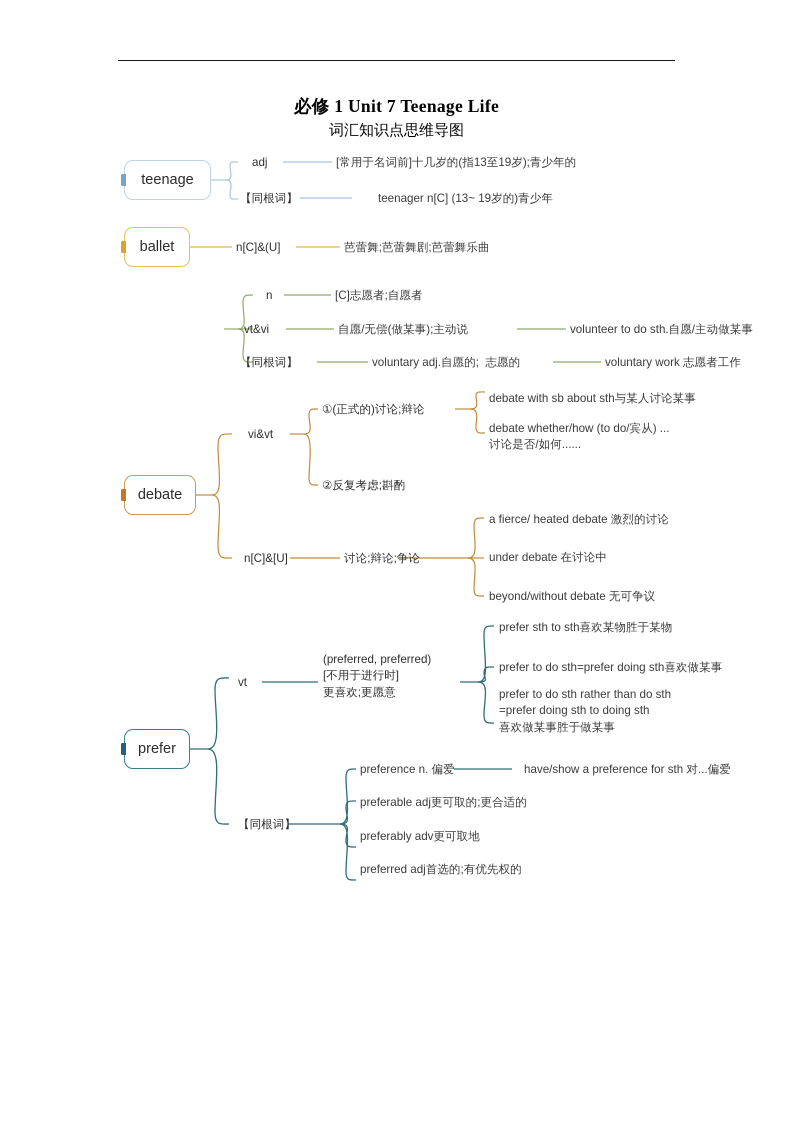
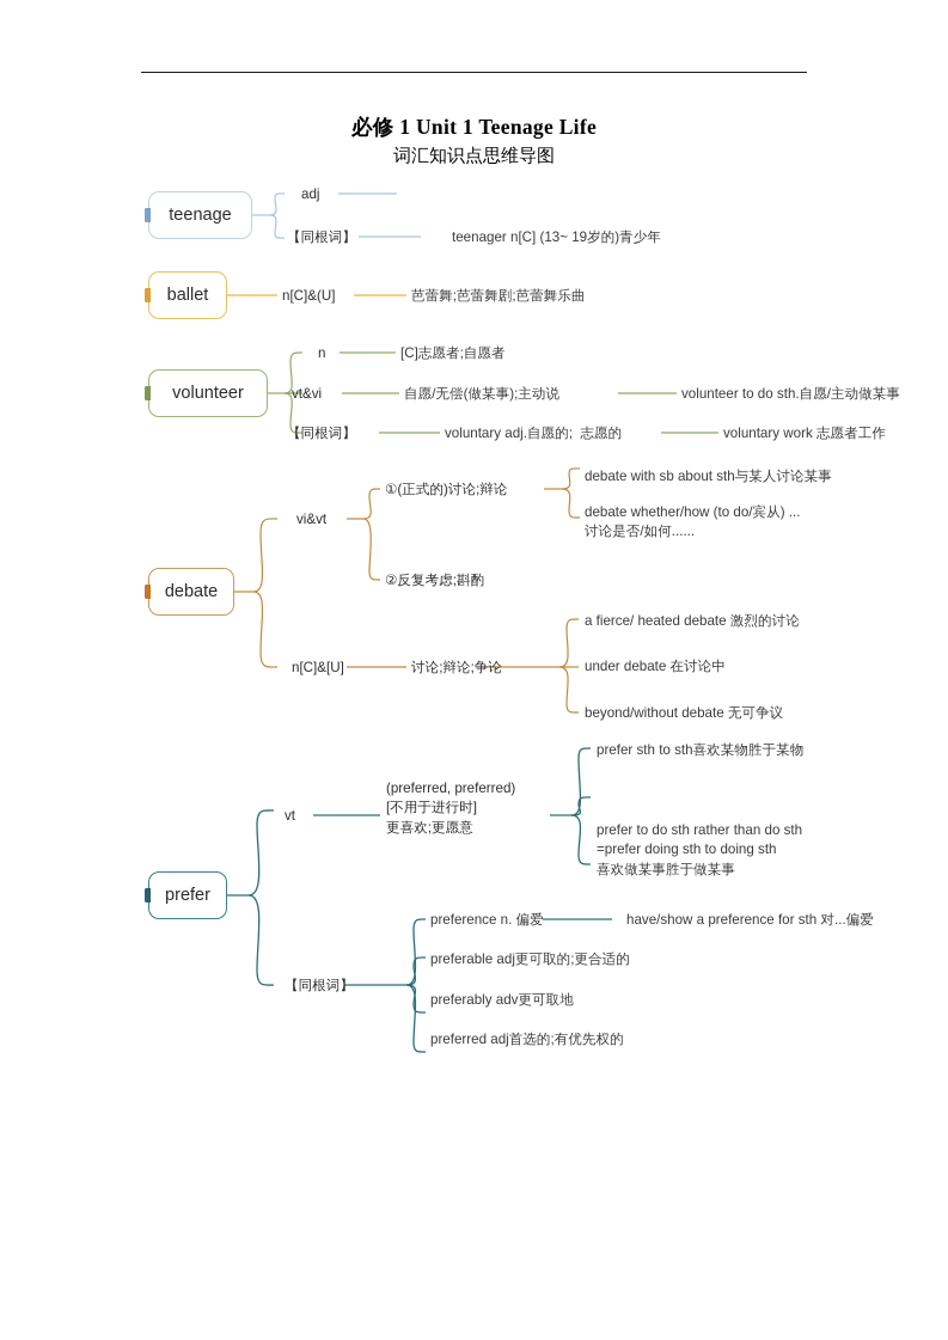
- 必修 1 Unit 7 Teenage Life
+ 必修 1 Unit 1 Teenage Life
  词汇知识点思维导图
  teenage
  ballet
+ volunteer
  debate
  prefer
  adj
- [常用于名词前]十几岁的(指13至19岁);青少年的
  【同根词】
  teenager n[C] (13~ 19岁的)青少年
  n[C]&(U]
  芭蕾舞;芭蕾舞剧;芭蕾舞乐曲
  n
  [C]志愿者;自愿者
  vt&vi
  自愿/无偿(做某事);主动说
  volunteer to do sth.自愿/主动做某事
  【同根词】
  voluntary adj.自愿的; 志愿的
  voluntary work 志愿者工作
  vi&vt
  ①(正式的)讨论;辩论
  ②反复考虑;斟酌
  debate with sb about sth与某人讨论某事
  debate whether/how (to do/宾从) ...
  讨论是否/如何......
  n[C]&[U]
  讨论;辩论;争论
  a fierce/ heated debate 激烈的讨论
  under debate 在讨论中
  beyond/without debate 无可争议
  vt
  (preferred, preferred)
  [不用于进行时]
  更喜欢;更愿意
  prefer sth to sth喜欢某物胜于某物
- prefer to do sth=prefer doing sth喜欢做某事
  prefer to do sth rather than do sth
  =prefer doing sth to doing sth
  喜欢做某事胜于做某事
  【同根词】
  preference n. 偏爱
  have/show a preference for sth 对...偏爱
  preferable adj更可取的;更合适的
  preferably adv更可取地
  preferred adj首选的;有优先权的
